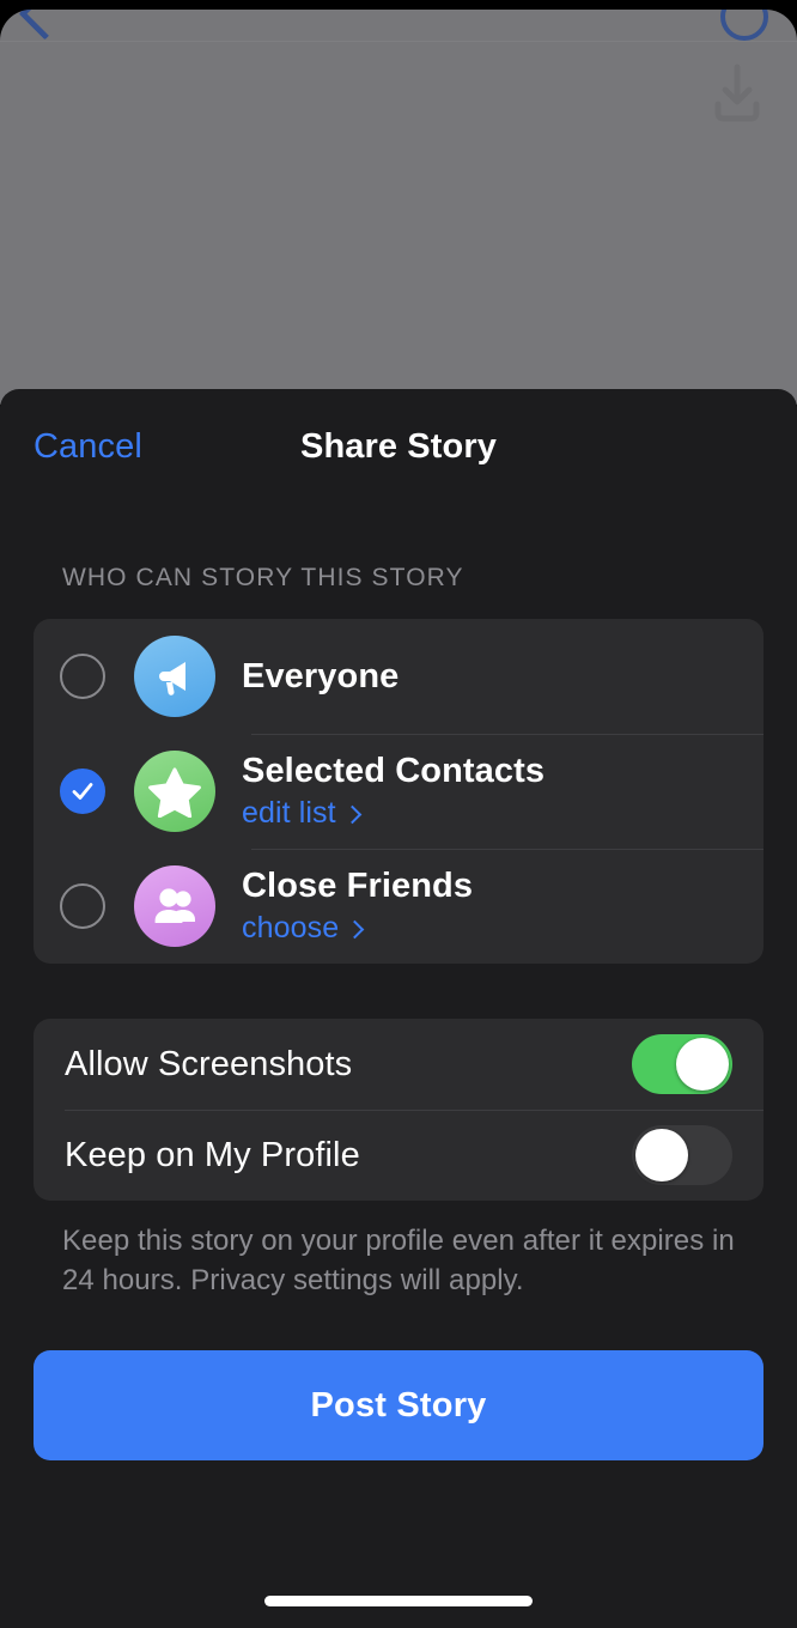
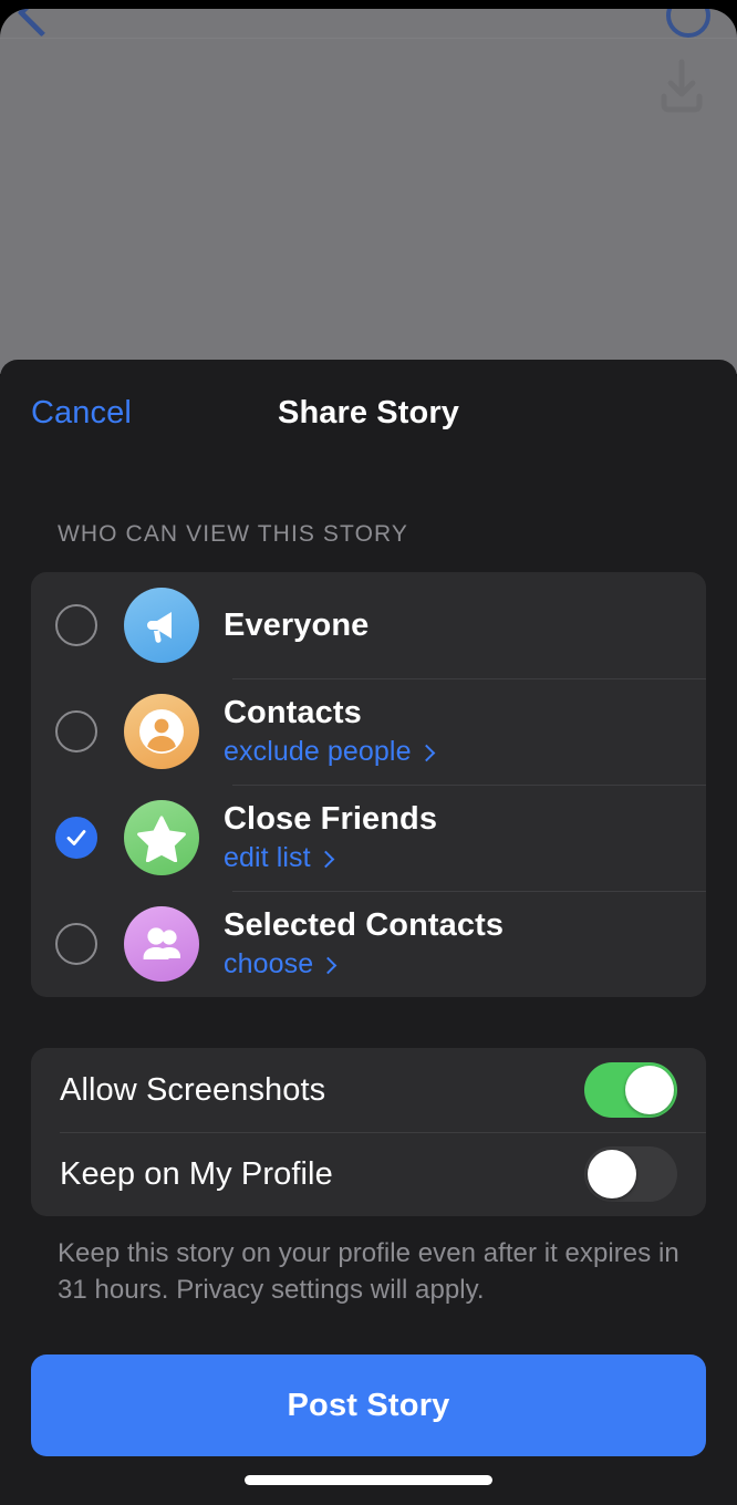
  Cancel
  Share Story
- WHO CAN STORY THIS STORY
+ WHO CAN VIEW THIS STORY
  Everyone
+ Contacts
+ exclude people
- Selected Contacts
+ Close Friends
  edit list
- Close Friends
+ Selected Contacts
  choose
  Allow Screenshots
  Keep on My Profile
- Keep this story on your profile even after it expires in 24 hours. Privacy settings will apply.
+ Keep this story on your profile even after it expires in 31 hours. Privacy settings will apply.
  Post Story
